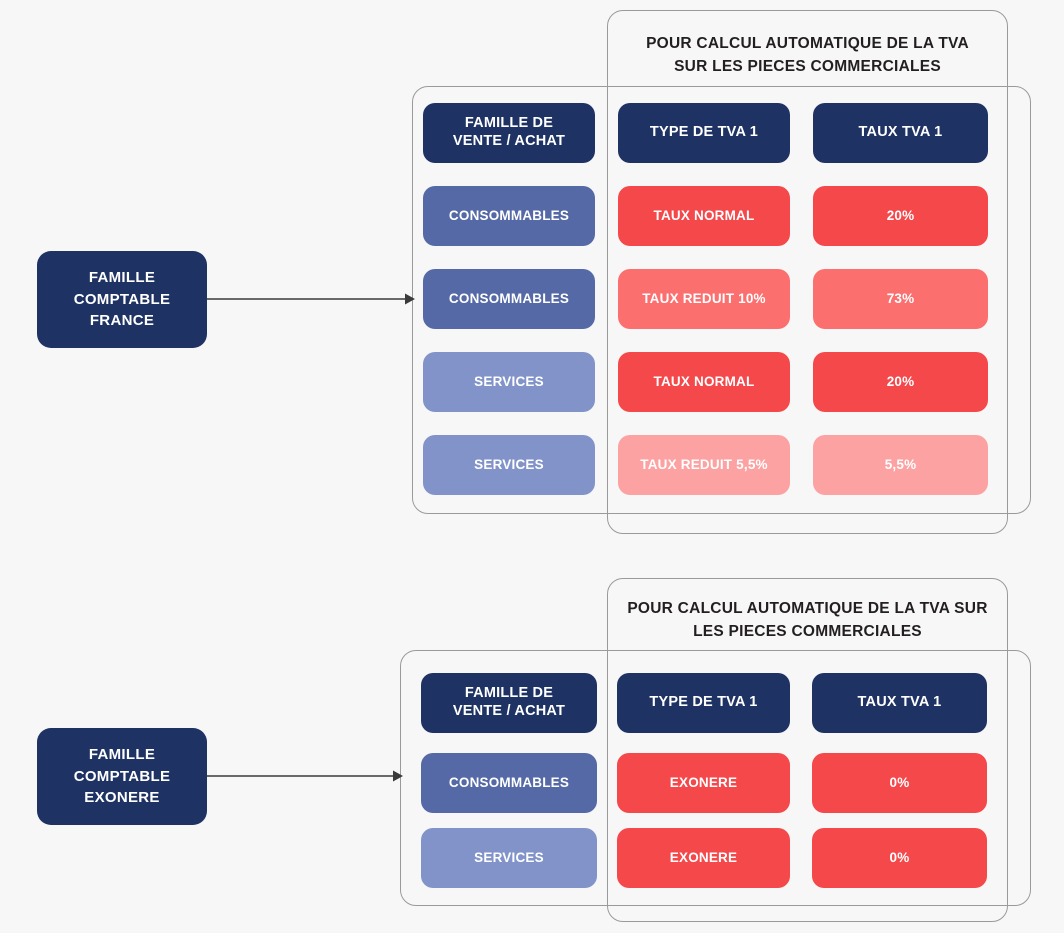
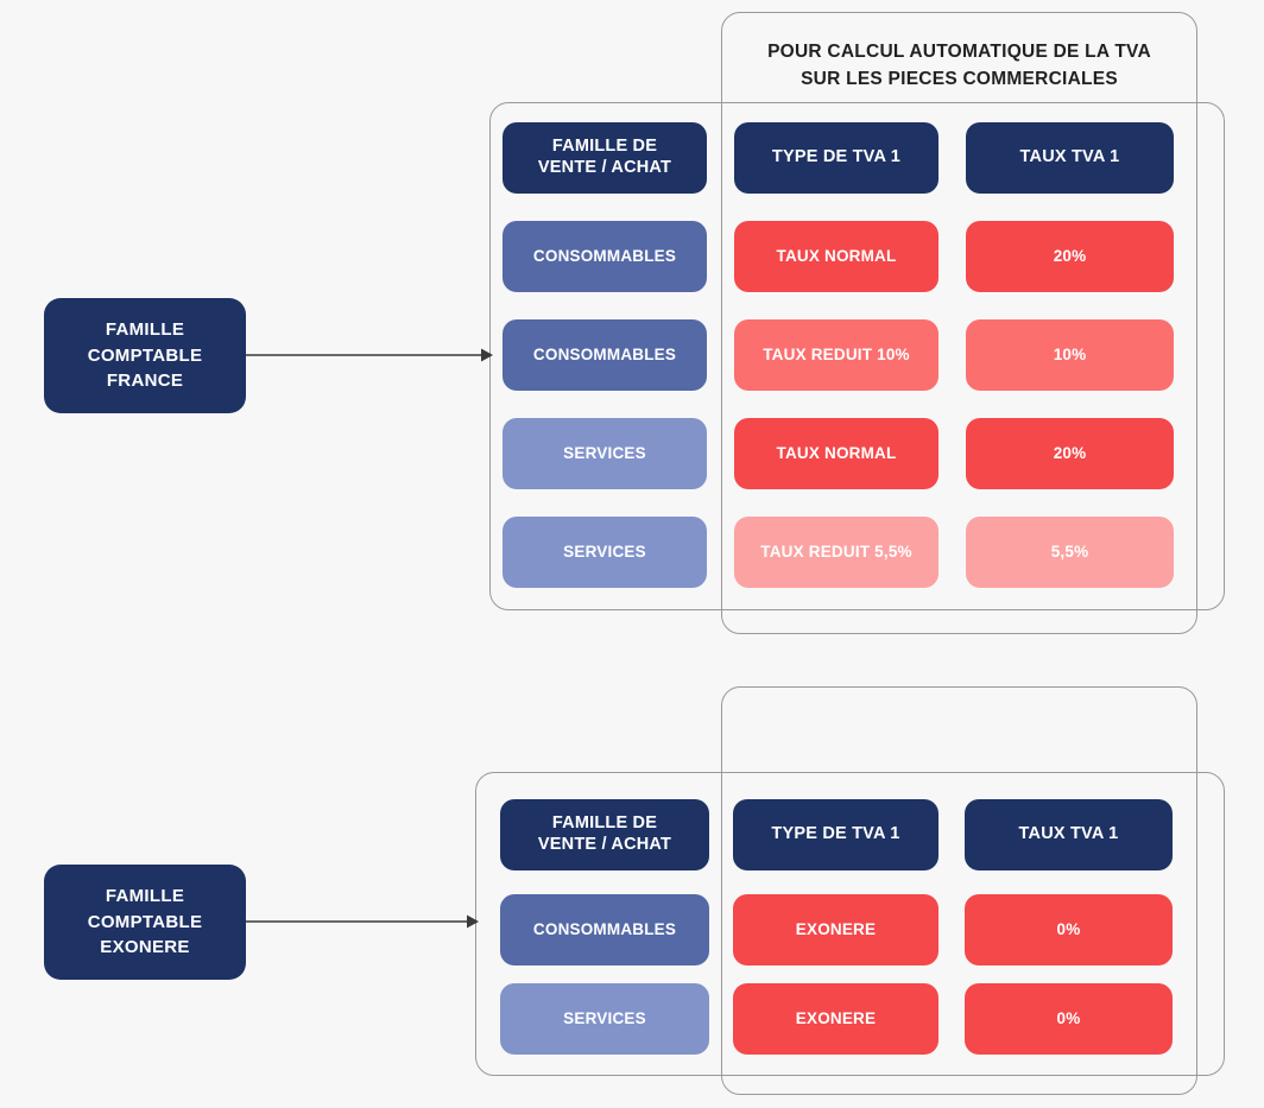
  POUR CALCUL AUTOMATIQUE DE LA TVA
  SUR LES PIECES COMMERCIALES
  FAMILLE
  COMPTABLE
  FRANCE
  FAMILLE DE
  VENTE / ACHAT
  TYPE DE TVA 1
  TAUX TVA 1
  CONSOMMABLES
  TAUX NORMAL
  20%
  CONSOMMABLES
  TAUX REDUIT 10%
- 73%
+ 10%
  SERVICES
  TAUX NORMAL
  20%
  SERVICES
  TAUX REDUIT 5,5%
  5,5%
- POUR CALCUL AUTOMATIQUE DE LA TVA SUR
- LES PIECES COMMERCIALES
  FAMILLE
  COMPTABLE
  EXONERE
  FAMILLE DE
  VENTE / ACHAT
  TYPE DE TVA 1
  TAUX TVA 1
  CONSOMMABLES
  EXONERE
  0%
  SERVICES
  EXONERE
  0%
